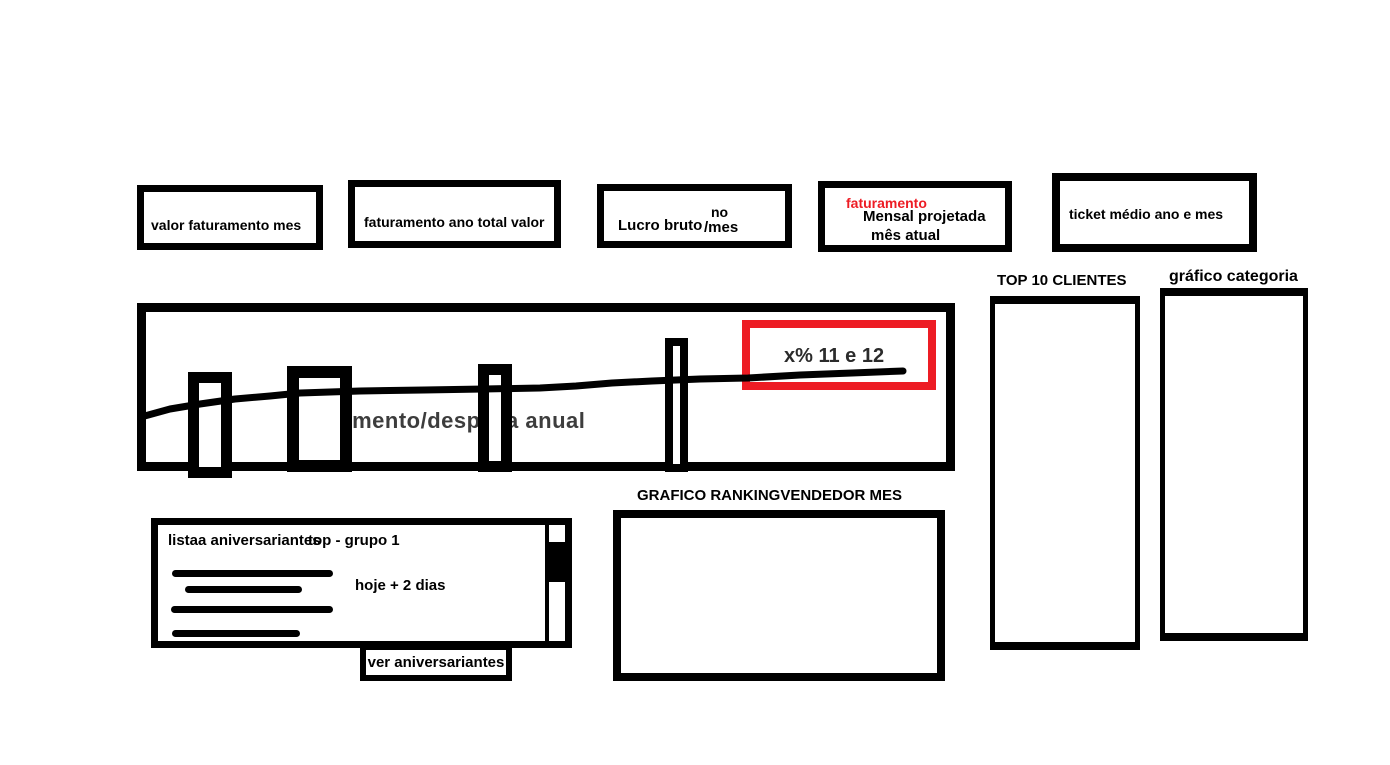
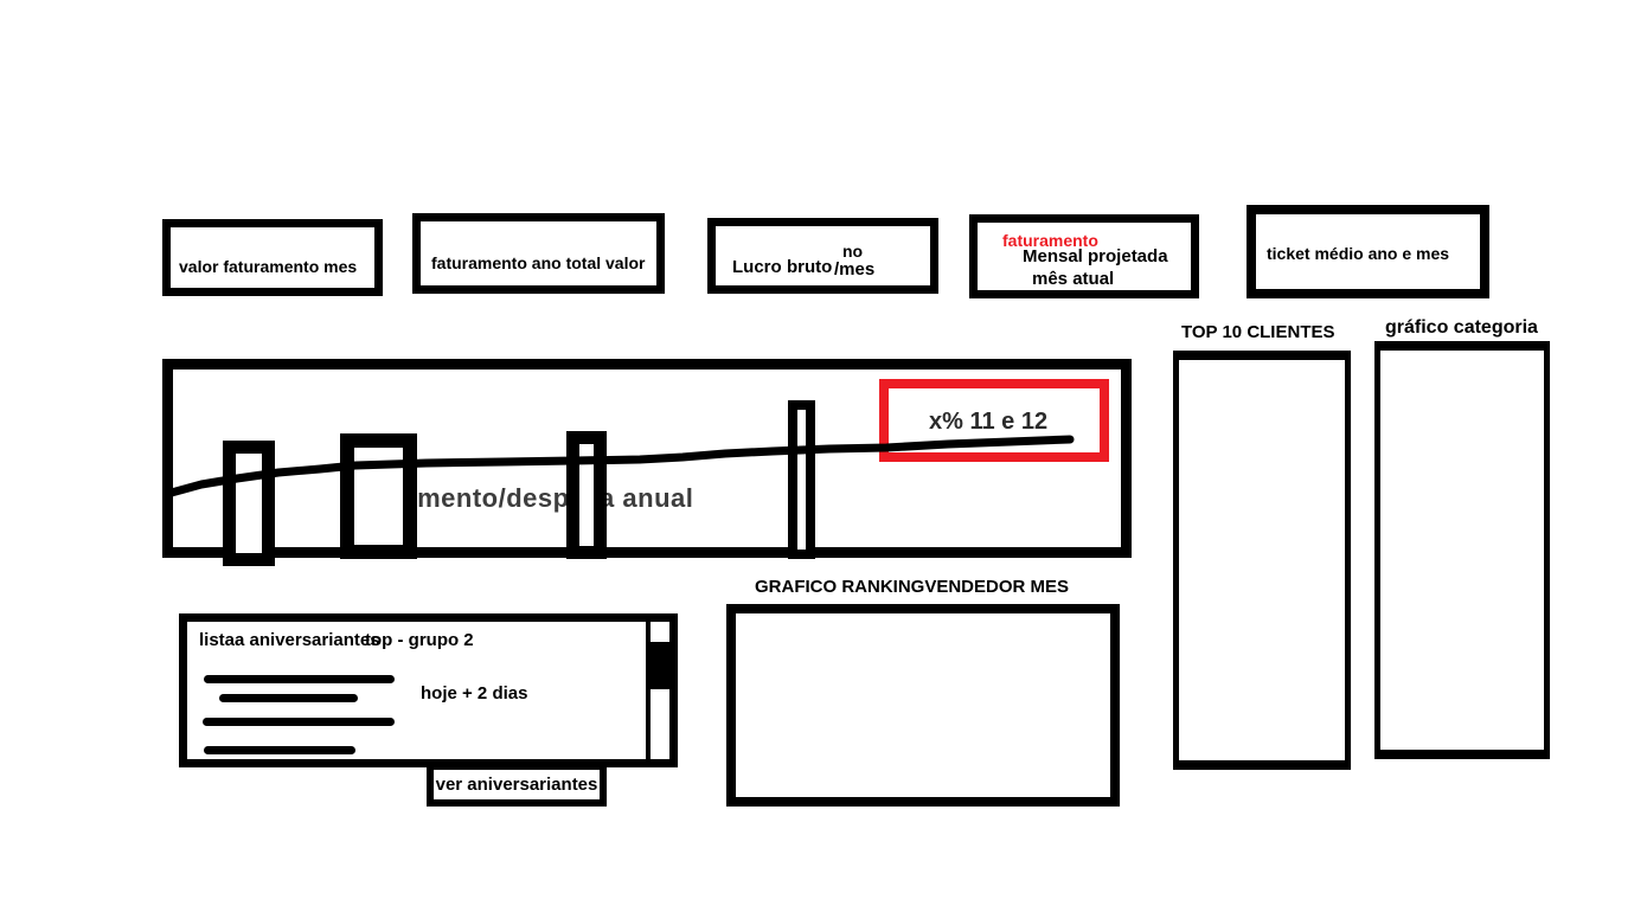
  valor faturamento mes
  faturamento ano total valor
  Lucro
  bruto
  no
  /mes
  faturamento
  Mensal projetada
  mês atual
  ticket médio ano e mes
  x% 11 e 12
  TOP 10 CLIENTES
  gráfico categoria
  GRAFICO RANKINGVENDEDOR MES
  listaa aniversariantes
- top - grupo 1
+ top - grupo 2
  hoje + 2 dias
  ver aniversariantes
